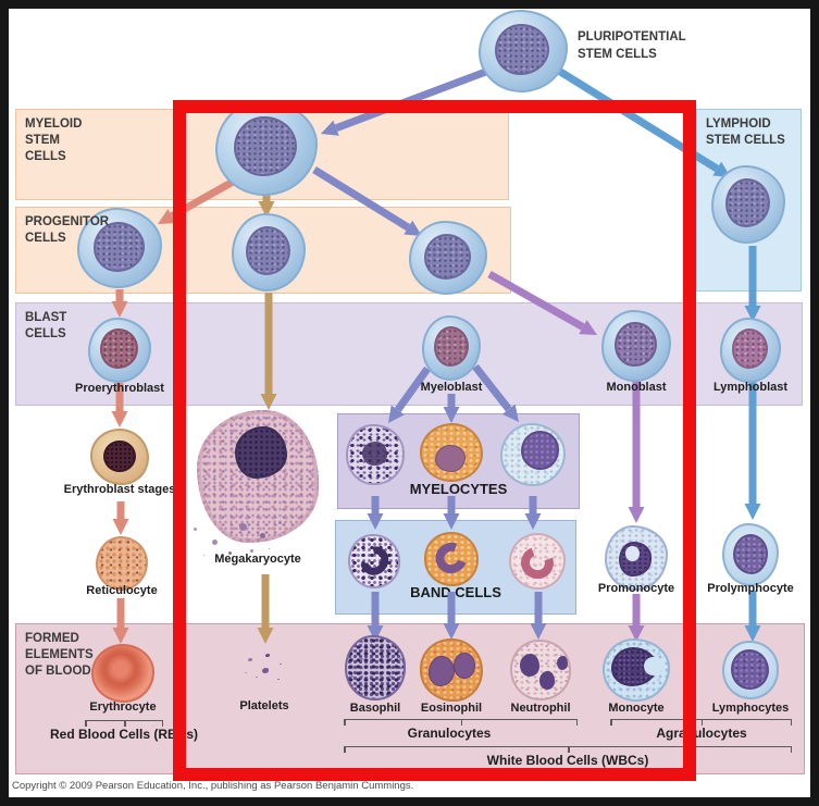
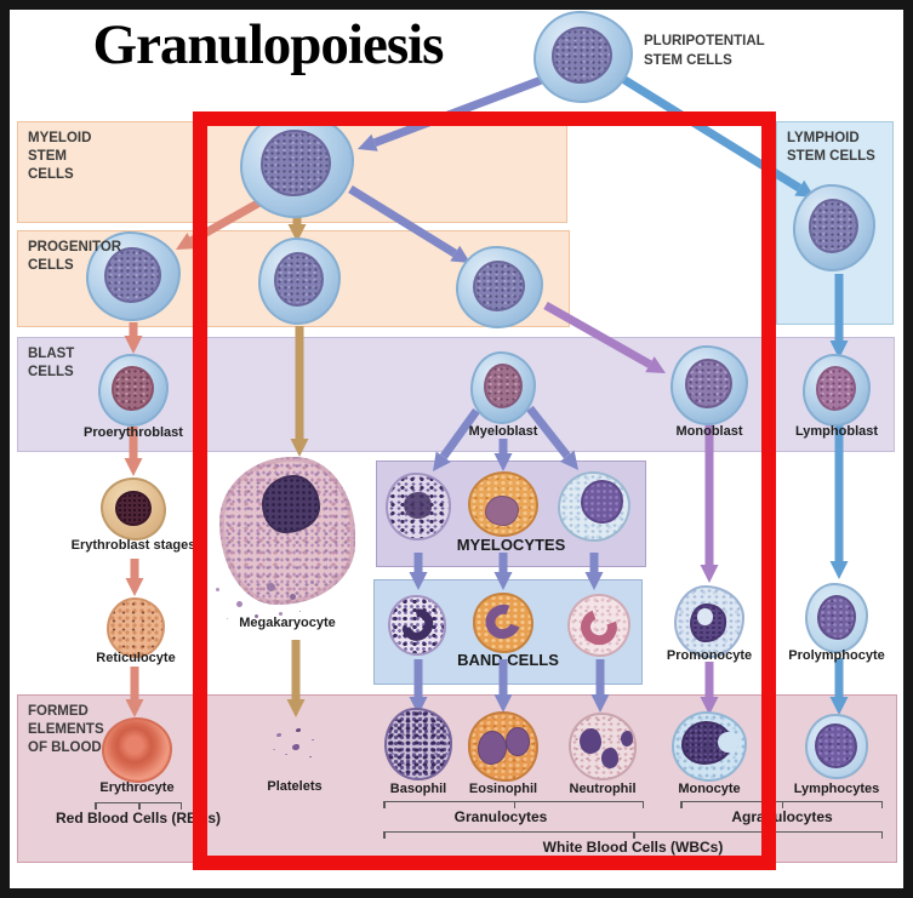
  MYELOID
  STEM
  CELLS
  PROGENITOR
  CELLS
  BLAST
  CELLS
  FORMED
  ELEMENTS
  OF BLOOD
  LYMPHOID
  STEM CELLS
  MYELOCYTES
  BAND CELLS
+ Granulopoiesis
  PLURIPOTENTIAL
  STEM CELLS
- Copyright © 2009 Pearson Education, Inc., publishing as Pearson Benjamin Cummings.
  Proerythroblast
  Myeloblast
  Monoblast
  Lymphoblast
  Erythroblast stages
  Megakaryocyte
  Reticulocyte
  Promonocyte
  Prolymphocyte
  Erythrocyte
  Platelets
  Basophil
  Eosinophil
  Neutrophil
  Monocyte
  Lymphocytes
  Red Blood Cells (RBCs)
  Granulocytes
  Agranulocytes
  White Blood Cells (WBCs)
